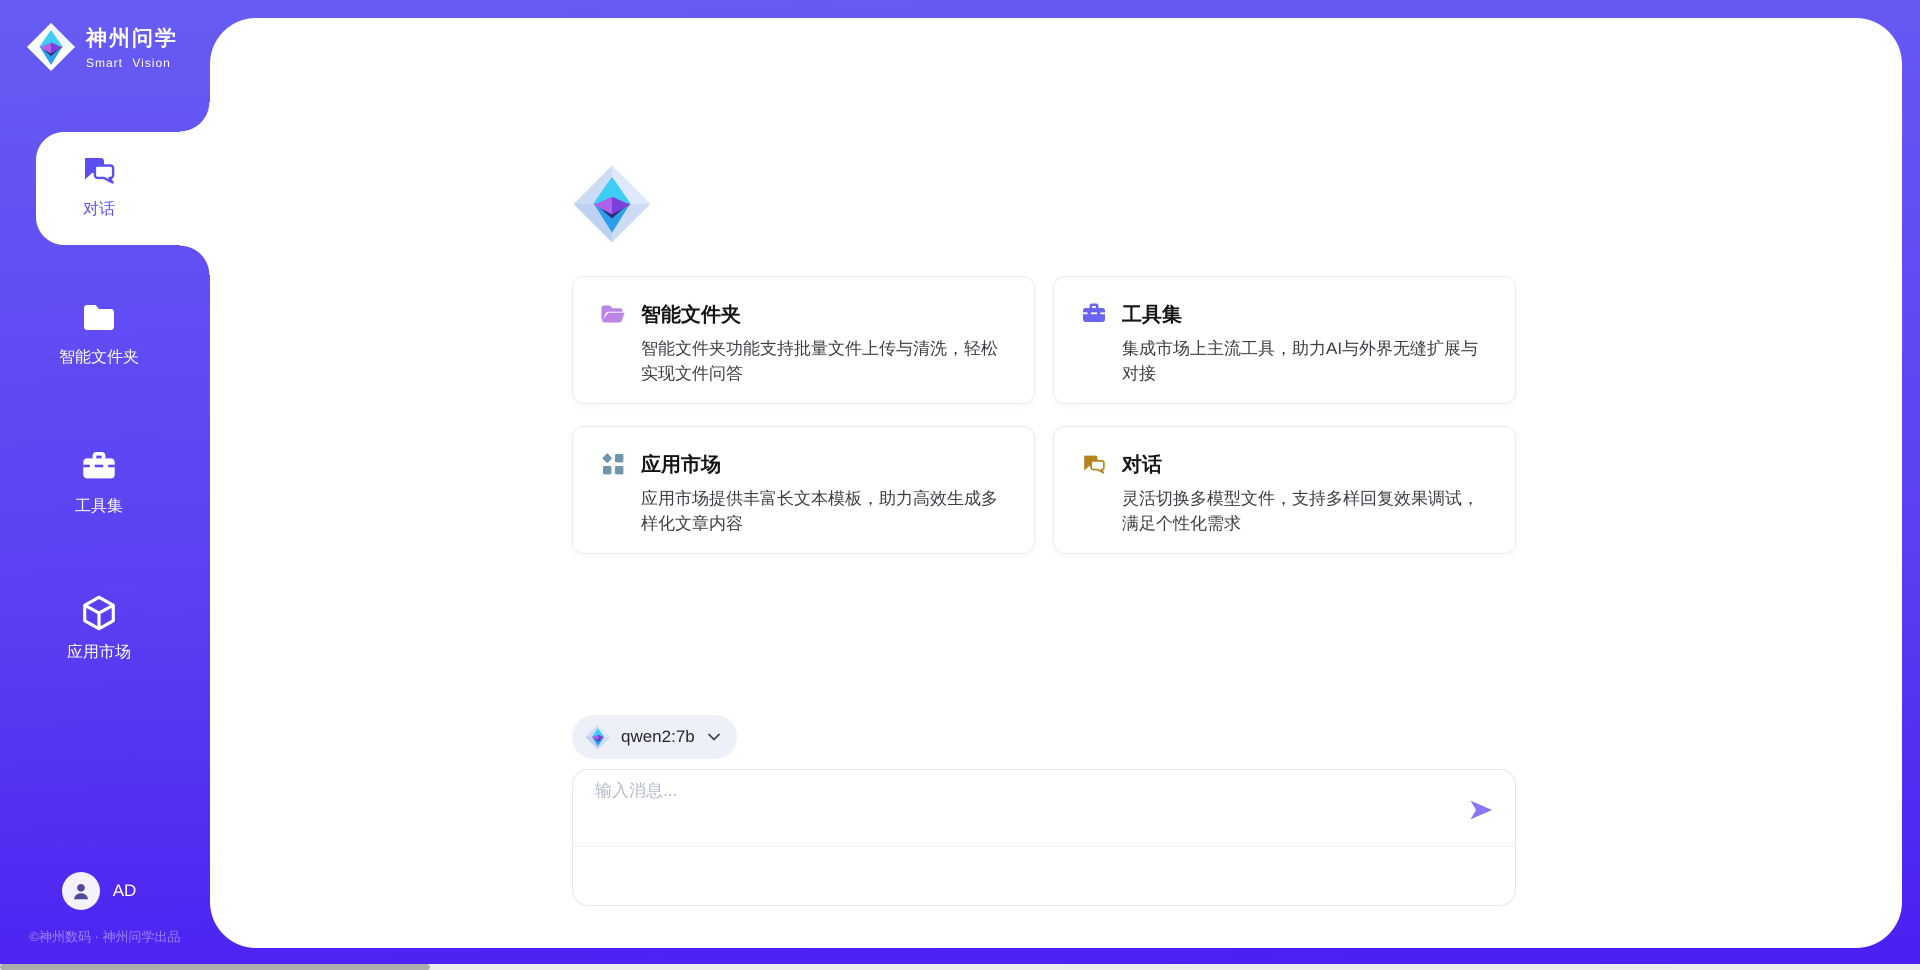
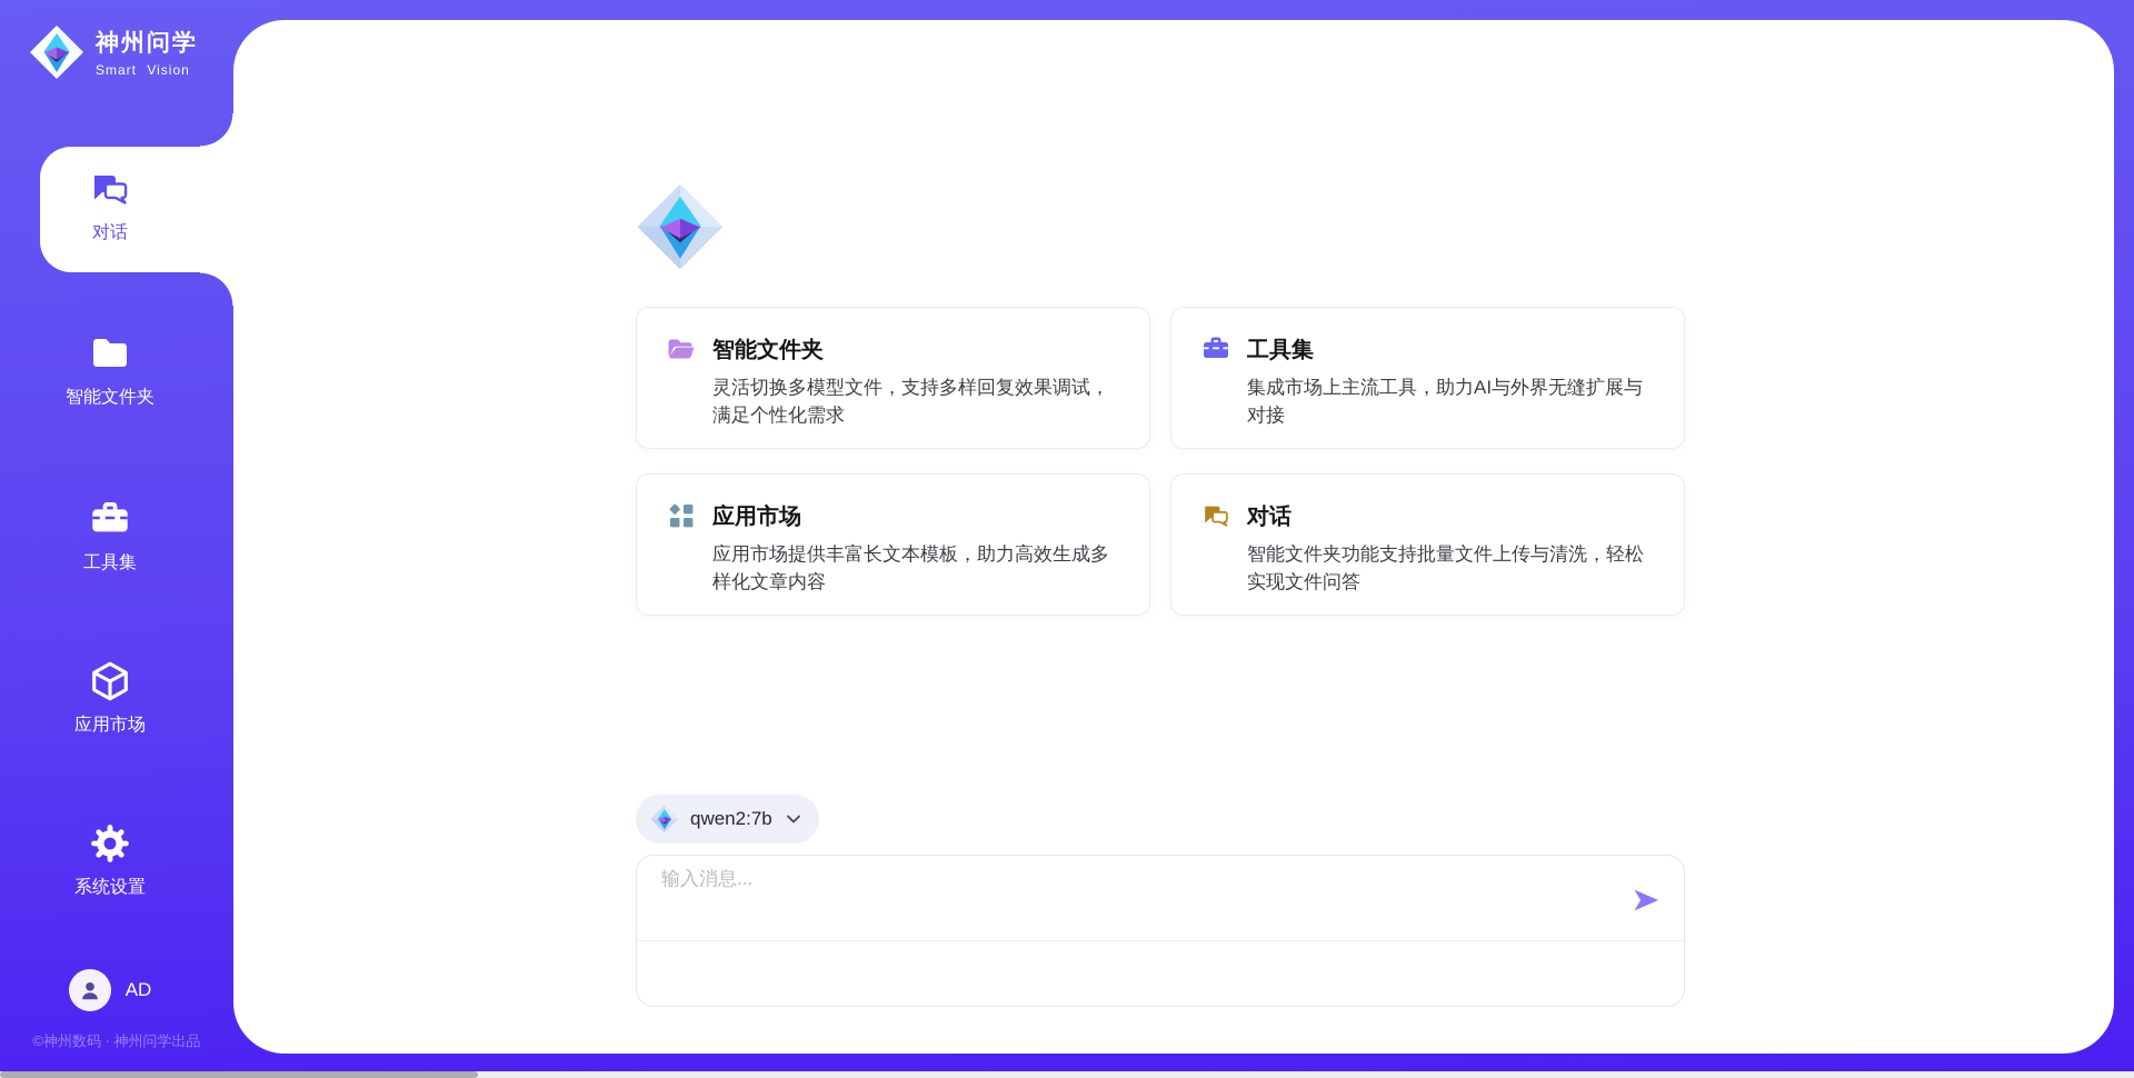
  神州问学
  Smart Vision
  对话
  智能文件夹
  工具集
  应用市场
+ 系统设置
  AD
  ©神州数码 · 神州问学出品
  智能文件夹
- 智能文件夹功能支持批量文件上传与清洗，轻松实现文件问答
+ 灵活切换多模型文件，支持多样回复效果调试，满足个性化需求
  工具集
  集成市场上主流工具，助力AI与外界无缝扩展与对接
  应用市场
  应用市场提供丰富长文本模板，助力高效生成多样化文章内容
  对话
- 灵活切换多模型文件，支持多样回复效果调试，满足个性化需求
+ 智能文件夹功能支持批量文件上传与清洗，轻松实现文件问答
  qwen2:7b
  输入消息...
